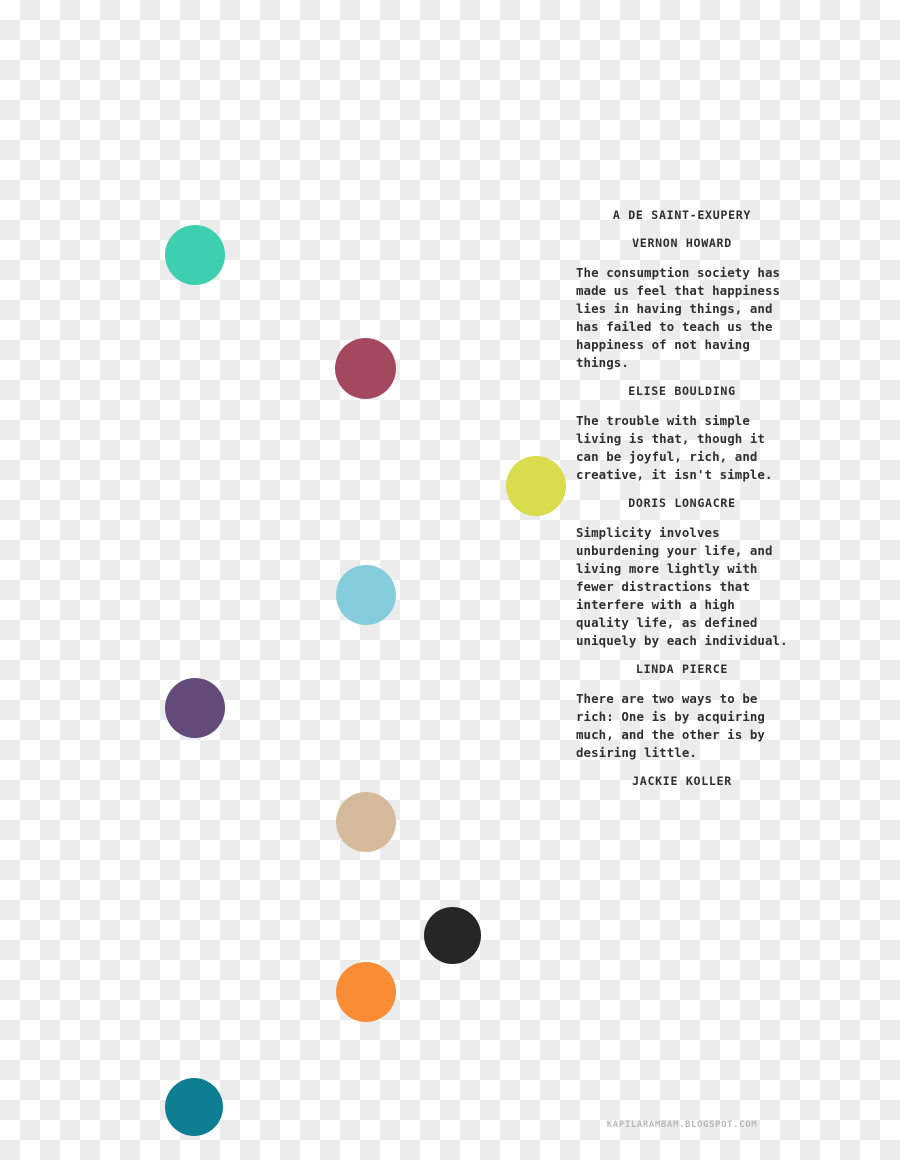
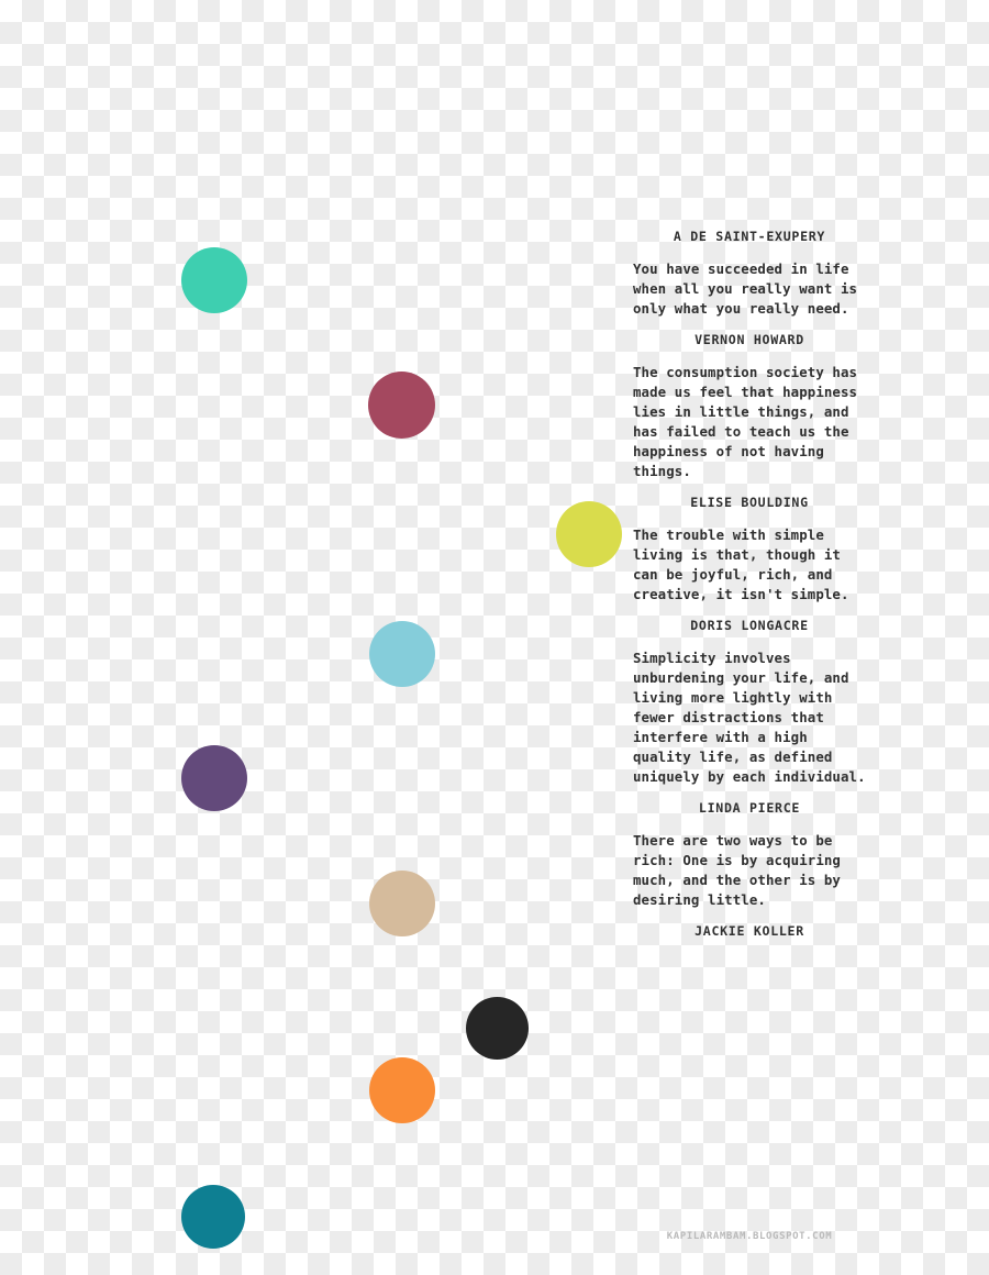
  A DE SAINT-EXUPERY
+ You have succeeded in life when all you really want is only what you really need.
  VERNON HOWARD
- The consumption society has made us feel that happiness lies in having things, and has failed to teach us the happiness of not having things.
+ The consumption society has made us feel that happiness lies in little things, and has failed to teach us the happiness of not having things.
  ELISE BOULDING
  The trouble with simple living is that, though it can be joyful, rich, and creative, it isn't simple.
  DORIS LONGACRE
  Simplicity involves unburdening your life, and living more lightly with fewer distractions that interfere with a high quality life, as defined uniquely by each individual.
  LINDA PIERCE
  There are two ways to be rich: One is by acquiring much, and the other is by desiring little.
  JACKIE KOLLER
  KAPILARAMBAM.BLOGSPOT.COM
